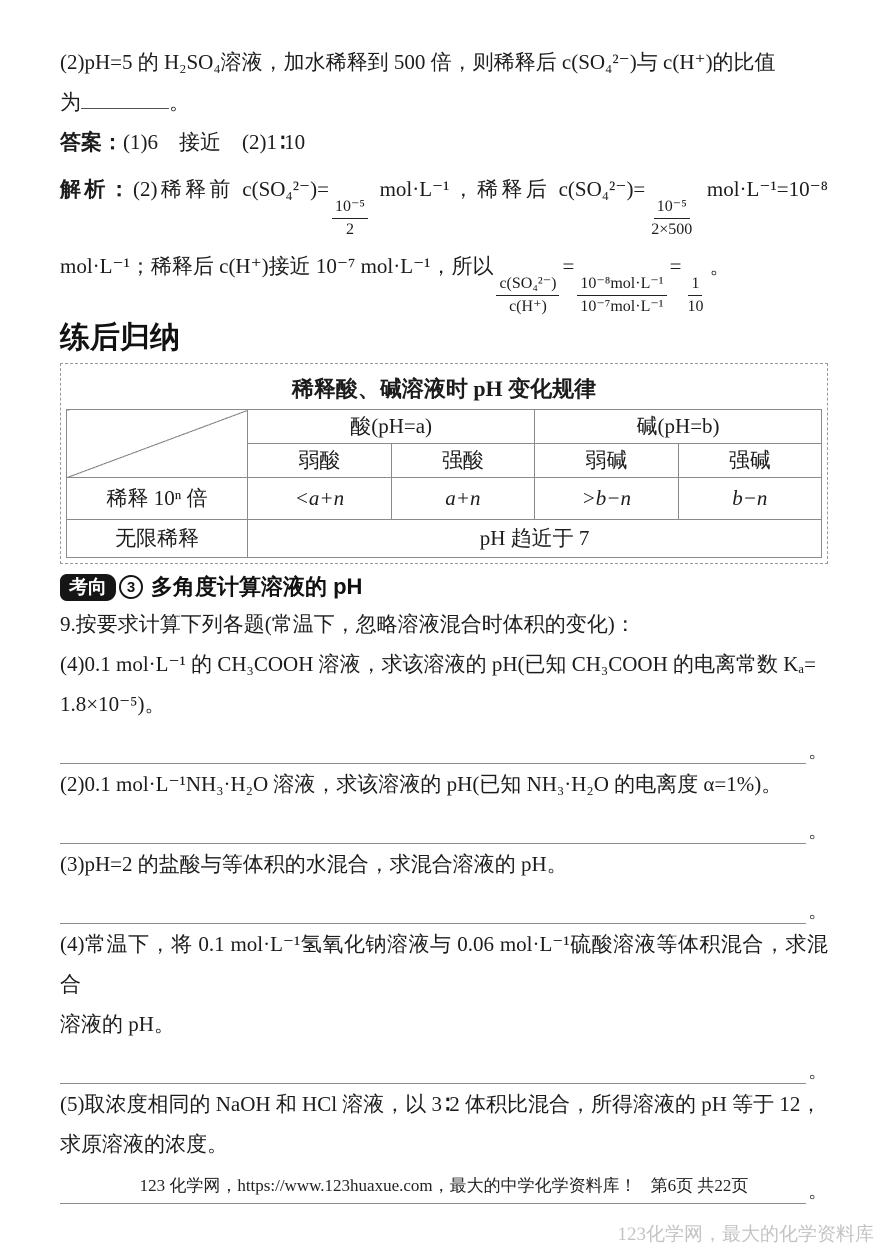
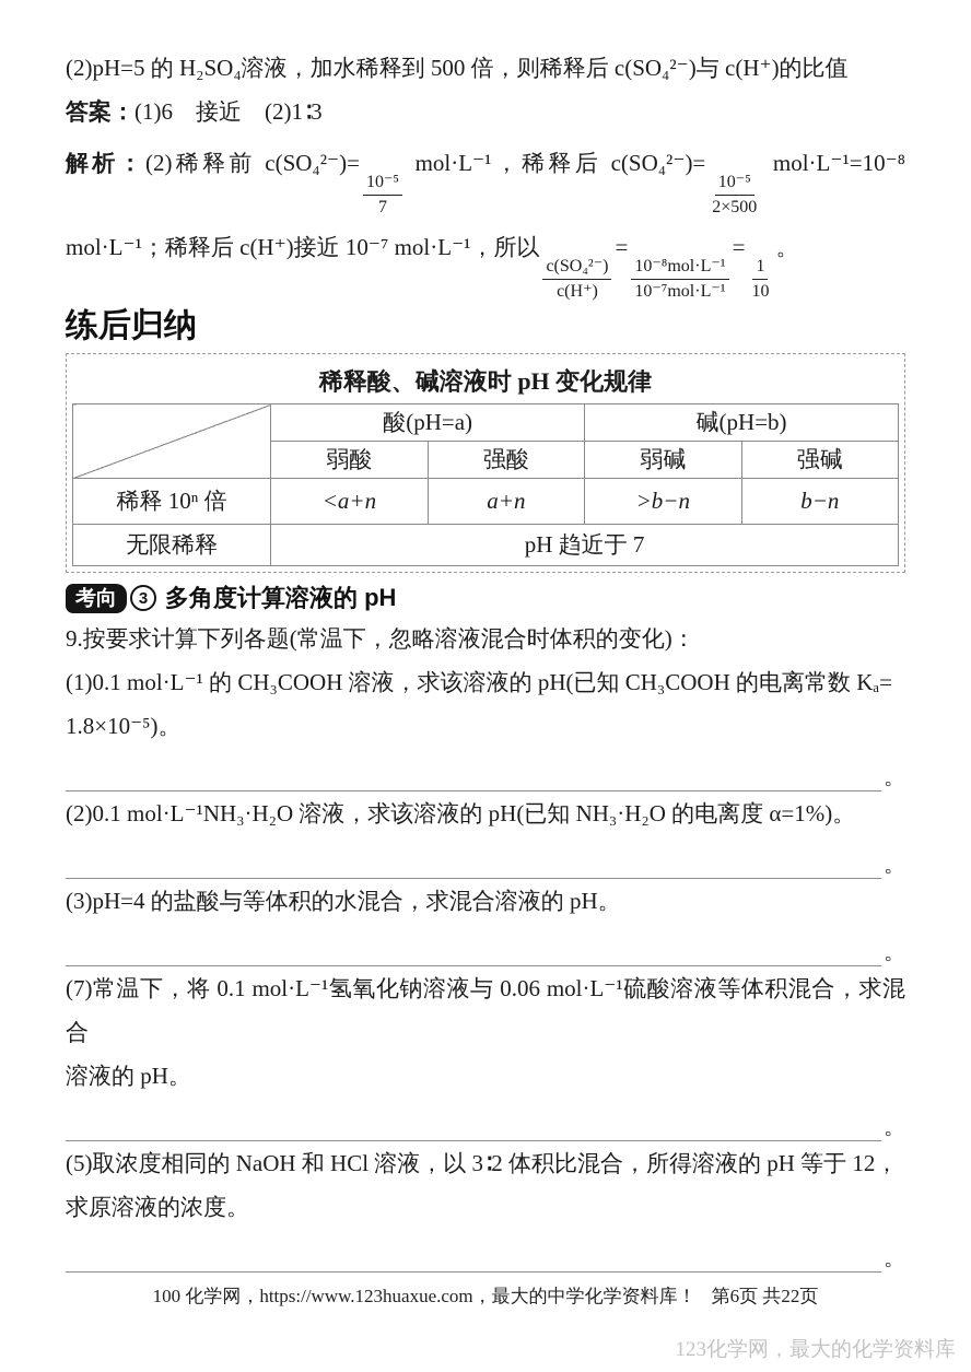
  (2)pH=5 的 H₂SO₄溶液，加水稀释到 500 倍，则稀释后 c(SO₄²⁻)与 c(H⁺)的比值
- 为 。
- 答案：(1)6 接近 (2)1∶10
+ 答案：(1)6 接近 (2)1∶3
  解析：(2)稀释前 c(SO₄²⁻)=
  10⁻⁵
- 2
+ 7
  mol·L⁻¹，稀释后 c(SO₄²⁻)=
  10⁻⁵
  2×500
  mol·L⁻¹=10⁻⁸ mol·L⁻¹；稀释后 c(H⁺)接近 10⁻⁷ mol·L⁻¹，所以
  c(SO₄²⁻)
  c(H⁺)
  =
  10⁻⁸mol·L⁻¹
  10⁻⁷mol·L⁻¹
  =
  1
  10
  。
  练后归纳
  稀释酸、碱溶液时 pH 变化规律
  	酸(pH=a)	碱(pH=b)
  弱酸	强酸	弱碱	强碱
  稀释 10ⁿ 倍	<a+n	a+n	>b−n	b−n
  无限稀释	pH 趋近于 7
  考向
  3
  多角度计算溶液的 pH
  9.按要求计算下列各题(常温下，忽略溶液混合时体积的变化)：
- (4)0.1 mol·L⁻¹ 的 CH₃COOH 溶液，求该溶液的 pH(已知 CH₃COOH 的电离常数 Kₐ=
+ (1)0.1 mol·L⁻¹ 的 CH₃COOH 溶液，求该溶液的 pH(已知 CH₃COOH 的电离常数 Kₐ=
  1.8×10⁻⁵)。
  。
  (2)0.1 mol·L⁻¹NH₃·H₂O 溶液，求该溶液的 pH(已知 NH₃·H₂O 的电离度 α=1%)。
  。
- (3)pH=2 的盐酸与等体积的水混合，求混合溶液的 pH。
+ (3)pH=4 的盐酸与等体积的水混合，求混合溶液的 pH。
  。
- (4)常温下，将 0.1 mol·L⁻¹氢氧化钠溶液与 0.06 mol·L⁻¹硫酸溶液等体积混合，求混合
+ (7)常温下，将 0.1 mol·L⁻¹氢氧化钠溶液与 0.06 mol·L⁻¹硫酸溶液等体积混合，求混合
  溶液的 pH。
  。
  (5)取浓度相同的 NaOH 和 HCl 溶液，以 3∶2 体积比混合，所得溶液的 pH 等于 12，
  求原溶液的浓度。
  。
- 123 化学网，https://www.123huaxue.com，最大的中学化学资料库！ 第6页 共22页
+ 100 化学网，https://www.123huaxue.com，最大的中学化学资料库！ 第6页 共22页
  123化学网，最大的化学资料库
